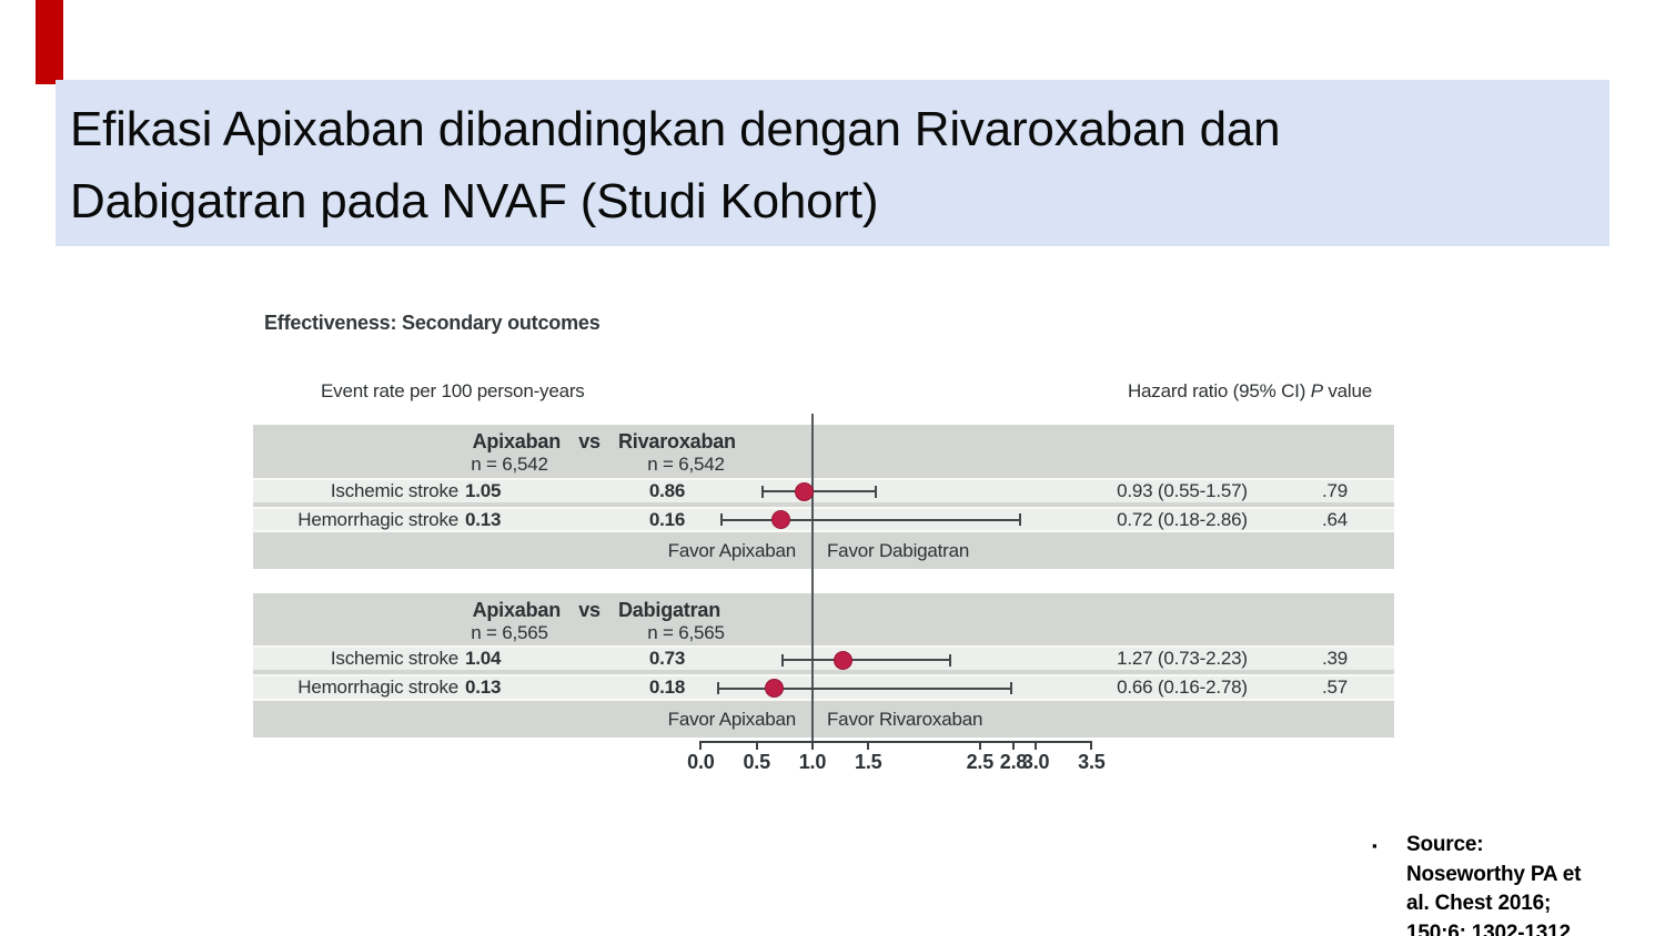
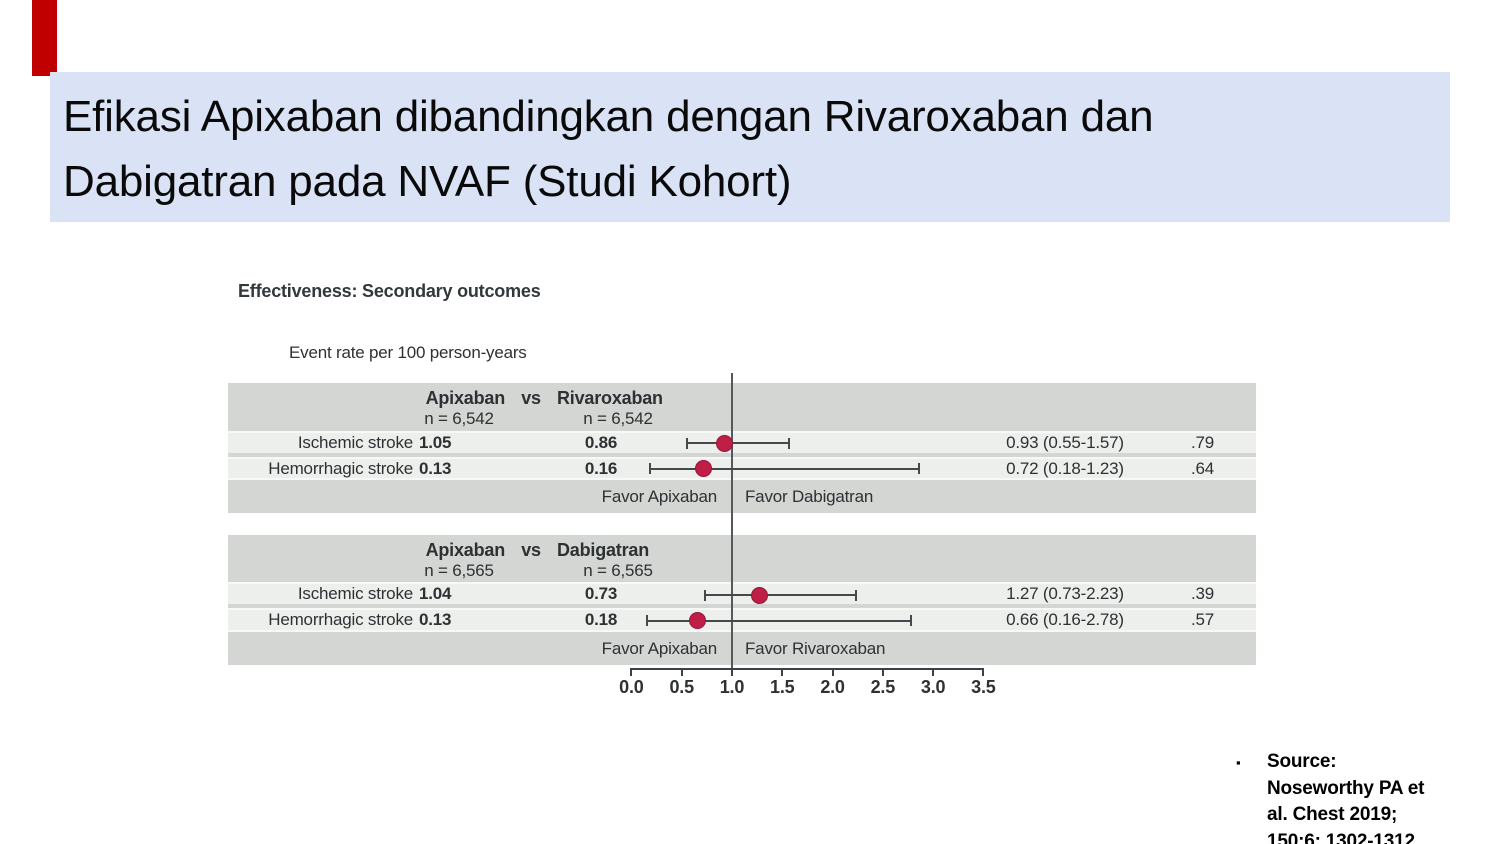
  Efikasi Apixaban dibandingkan dengan Rivaroxaban dan
  Dabigatran pada NVAF (Studi Kohort)
  Effectiveness: Secondary outcomes
  Event rate per 100 person-years
- Hazard ratio (95% CI) P value
  Apixaban
  vs
  Rivaroxaban
  n = 6,542
  n = 6,542
  Ischemic stroke
  1.05
  0.86
  0.93 (0.55-1.57)
  .79
  Hemorrhagic stroke
  0.13
  0.16
- 0.72 (0.18-2.86)
+ 0.72 (0.18-1.23)
  .64
  Favor Apixaban
  Favor Dabigatran
  Apixaban
  vs
  Dabigatran
  n = 6,565
  n = 6,565
  Ischemic stroke
  1.04
  0.73
  1.27 (0.73-2.23)
  .39
  Hemorrhagic stroke
  0.13
  0.18
  0.66 (0.16-2.78)
  .57
  Favor Apixaban
  Favor Rivaroxaban
  0.0
  0.5
  1.0
  1.5
- 2.8
+ 2.0
  2.5
  3.0
  3.5
  ▪
  Source:
  Noseworthy PA et
- al. Chest 2016;
+ al. Chest 2019;
  150:6: 1302-1312
